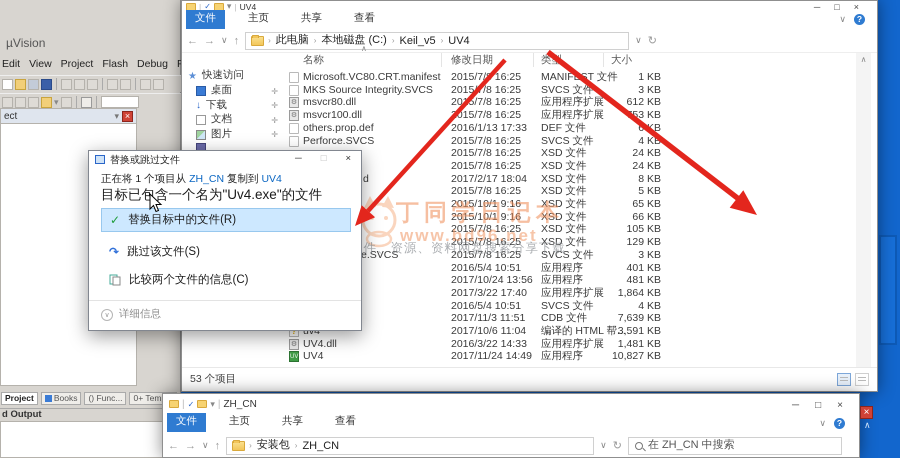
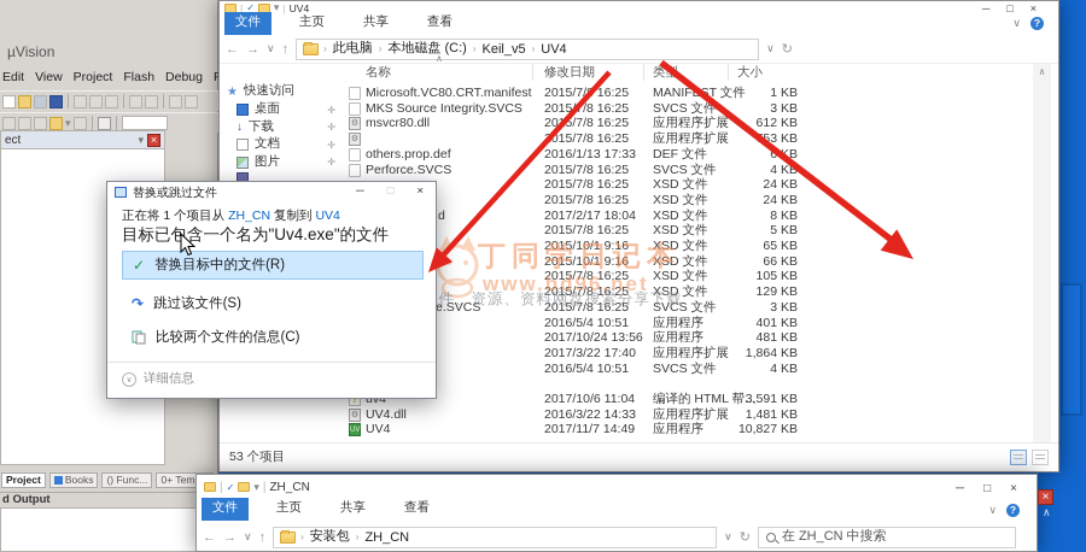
  µVision
  Edit
  View
  Project
  Flash
  Debug
  ▾
  ect
  ▾
  ×
  Project
  Books
  () Func...
  d Output
  |
  ✓
  ▾
  |
  UV4
  ─
  □
  ×
  文件
  主页
  共享
  查看
  ∨
  ?
  ←
  →
  ∨
  ↑
  ›
  此电脑
  ›
  本地磁盘 (C:)
  ›
  Keil_v5
  ›
  UV4
  ∨
  ↻
  ★
  快速访问
  桌面
  ✛
  ↓
  下载
  ✛
  文档
  ✛
  图片
  ✛
  名称
  ∧
  修改日期
  大小
  Microsoft.VC80.CRT.manifest
  2015/7/ 16:25
  MANIFT 文件
  1 KB
  MKS Source Integrity.SVCS
  2015/8 16:25
  SVCS 文件
  3 KB
  msvcr80.dll
  205/7/8 16:25
  应用程序扩展
  612 KB
- msvcr100.dll
  015/7/8 16:25
  应用程序扩展
  53 KB
  others.prop.def
  2016/1/13 17:33
  DEF 文件
  Perforce.SVCS
  2015/7/8 16:25
  SVCS 文件
  4 KB
  2015/7/8 16:25
  XSD 文件
  24 KB
  2015/7/8 16:25
  XSD 文件
  24 KB
  d
  2017/2/17 18:04
  XSD 文件
  8 KB
  2015/7/8 16:25
  XSD 文件
  5 KB
  2015/10/1 9:16
  XSD 文件
  65 KB
  2015/10/1 9:16
  XSD 文件
  66 KB
  2015/7/8 16:25
  XSD 文件
  105 KB
  2015/7/8 16:25
  XSD 文件
  129 KB
  e.SVCS
  2015/7/8 16:25
  SVCS 文件
  3 KB
  2016/5/4 10:51
  应用程序
  401 KB
  2017/10/24 13:56
  应用程序
  481 KB
  2017/3/22 17:40
  应用程序扩展
  1,864 KB
  2016/5/4 10:51
  SVCS 文件
  4 KB
- 2017/11/3 11:51
- CDB 文件
- 7,639 KB
  ?
  uv4
  2017/10/6 11:04
  编译的 HTML 帮...
  3,591 KB
  UV4.dll
  2016/3/22 14:33
  应用程序扩展
  1,481 KB
  UV4
- 2017/11/24 14:49
+ 2017/11/7 14:49
  应用程序
  10,827 KB
  ∧
  53 个项目
  丁同学日记本
  www.bd96.net
  件、资源、资料网盘搜索分享下载
  替换或跳过文件
  ─
  □
  ×
  正在将 1 个项目从 ZH_CN 复制到 UV4
  目标已包含一个名为"Uv4.exe"的文件
  ✓
  替换目标中的文件(R)
  ↷
  跳过该文件(S)
  比较两个文件的信息(C)
  详细信息
  |
  ✓
  ▾
  |
  ZH_CN
  ─
  □
  ×
  文件
  主页
  共享
  查看
  ∨
  ?
  ←
  →
  ∨
  ↑
  ›
  安装包
  ›
  ZH_CN
  ∨
  ↻
  在 ZH_CN 中搜索
  ×
  ∧
